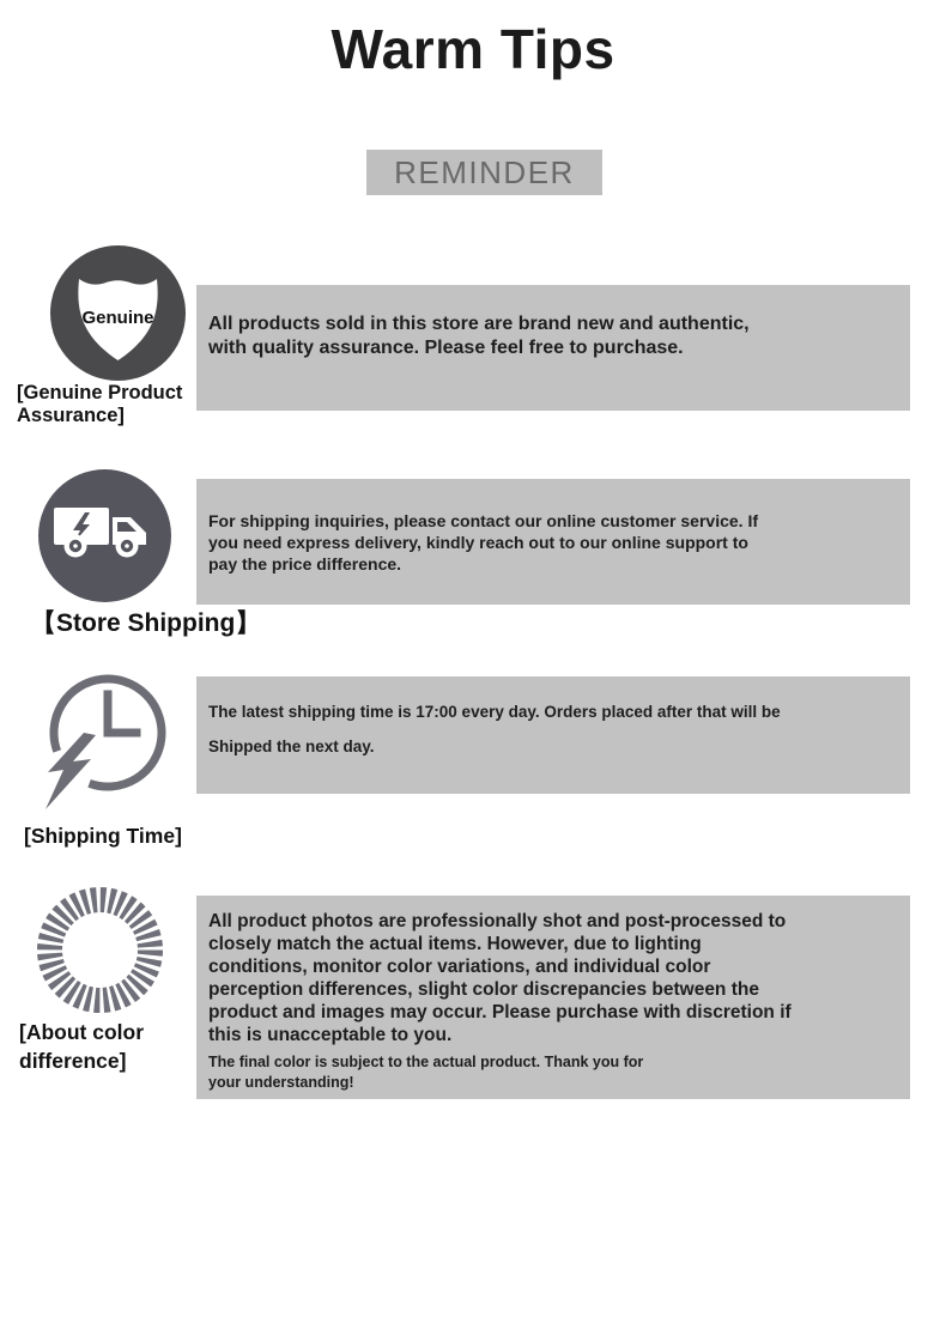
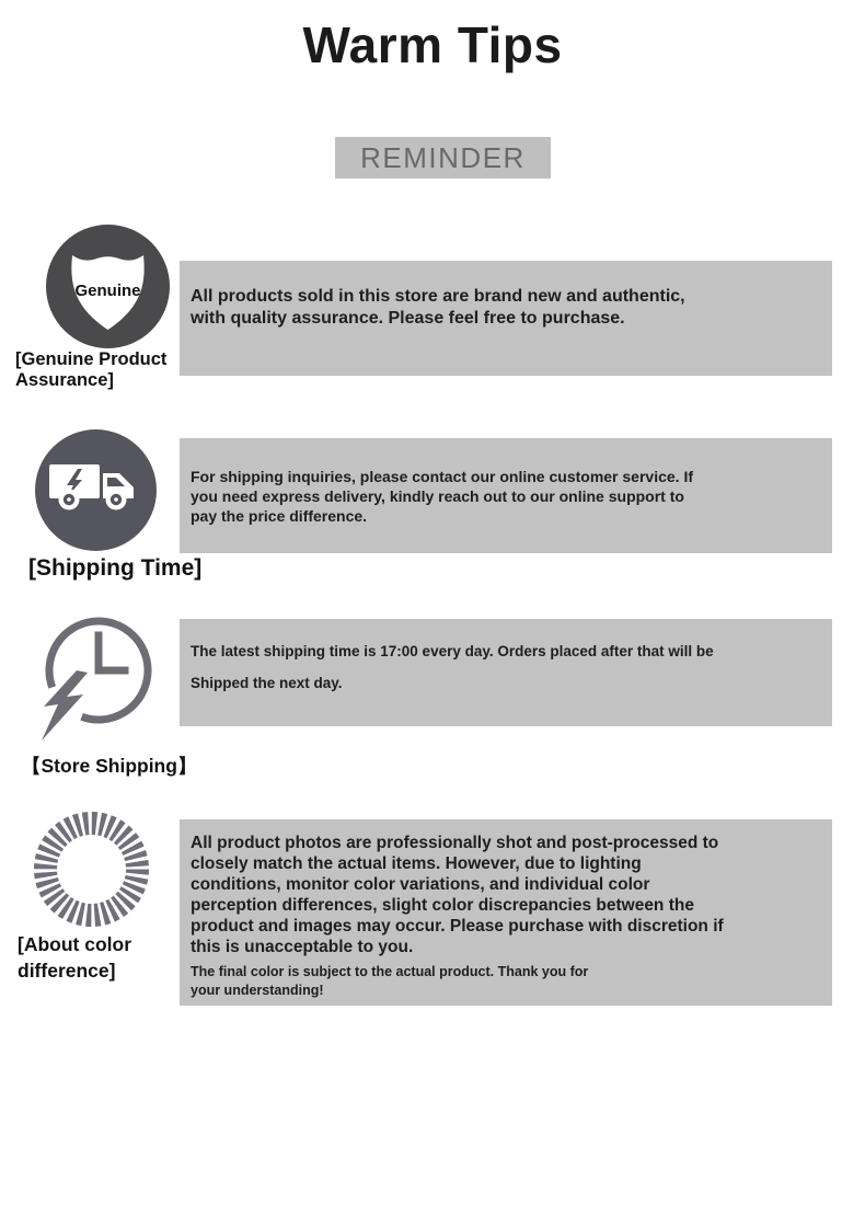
  Warm Tips
  REMINDER
  Genuine
  [Genuine Product
  Assurance]
  All products sold in this store are brand new and authentic,
  with quality assurance. Please feel free to purchase.
- 【Store Shipping】
+ [Shipping Time]
  For shipping inquiries, please contact our online customer service. If
  you need express delivery, kindly reach out to our online support to
  pay the price difference.
- [Shipping Time]
+ 【Store Shipping】
  The latest shipping time is 17:00 every day. Orders placed after that will be
  Shipped the next day.
  [About color
  difference]
  All product photos are professionally shot and post-processed to
  closely match the actual items. However, due to lighting
  conditions, monitor color variations, and individual color
  perception differences, slight color discrepancies between the
  product and images may occur. Please purchase with discretion if
  this is unacceptable to you.
  The final color is subject to the actual product. Thank you for
  your understanding!
